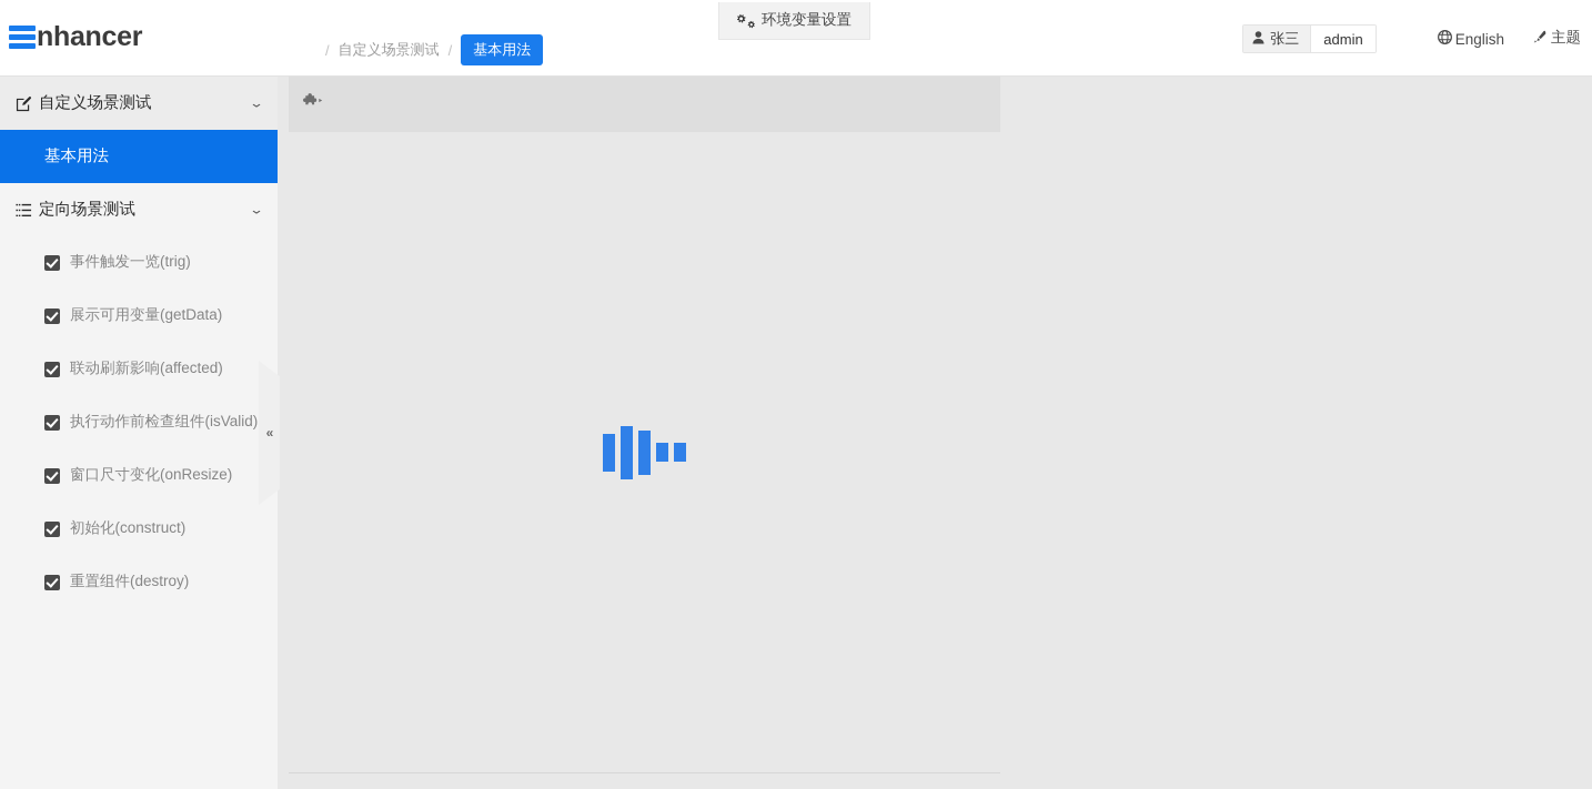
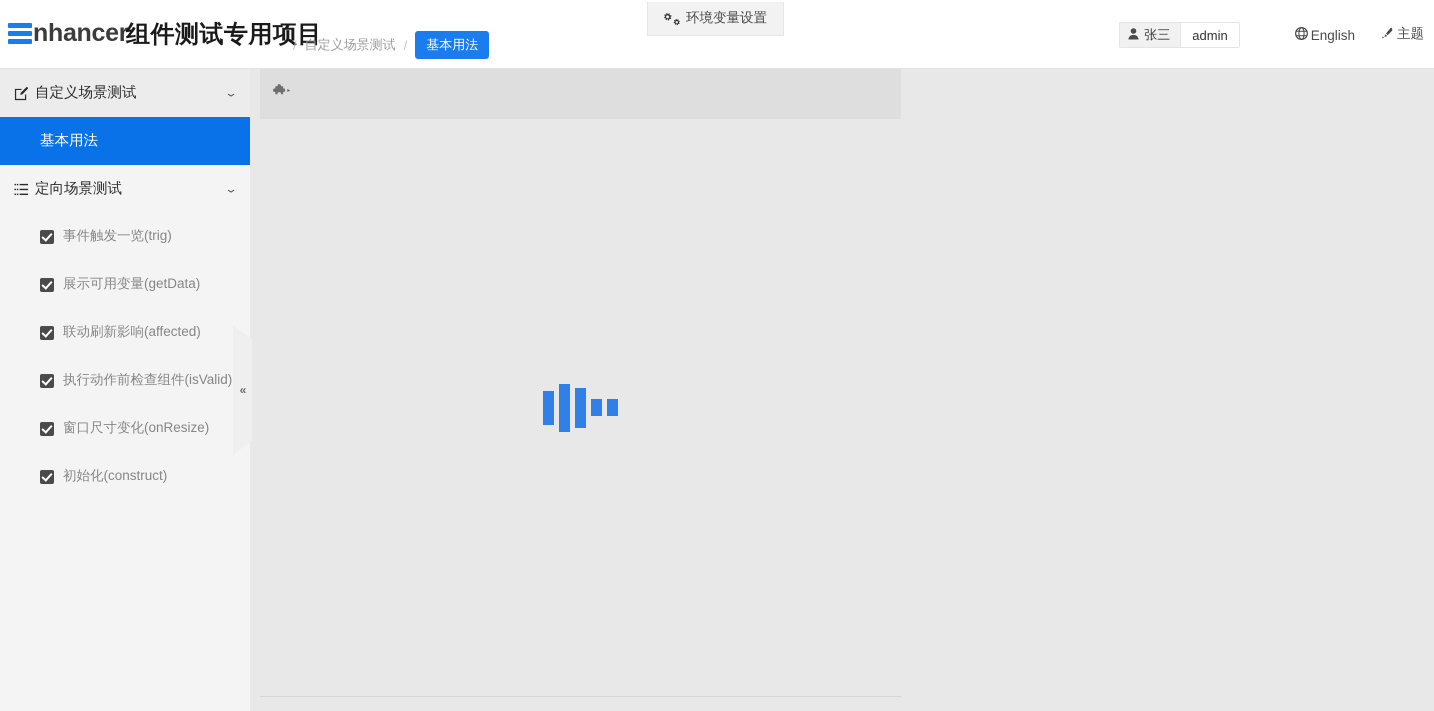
  nhancer
+ 组件测试专用项目
  /
  自定义场景测试
  /
  基本用法
  环境变量设置
  张三
  admin
  English
  主题
  自定义场景测试
  ⌄
  基本用法
  定向场景测试
  ⌄
  事件触发一览(trig)
  展示可用变量(getData)
  联动刷新影响(affected)
  执行动作前检查组件(isValid)
  窗口尺寸变化(onResize)
  初始化(construct)
- 重置组件(destroy)
  «
